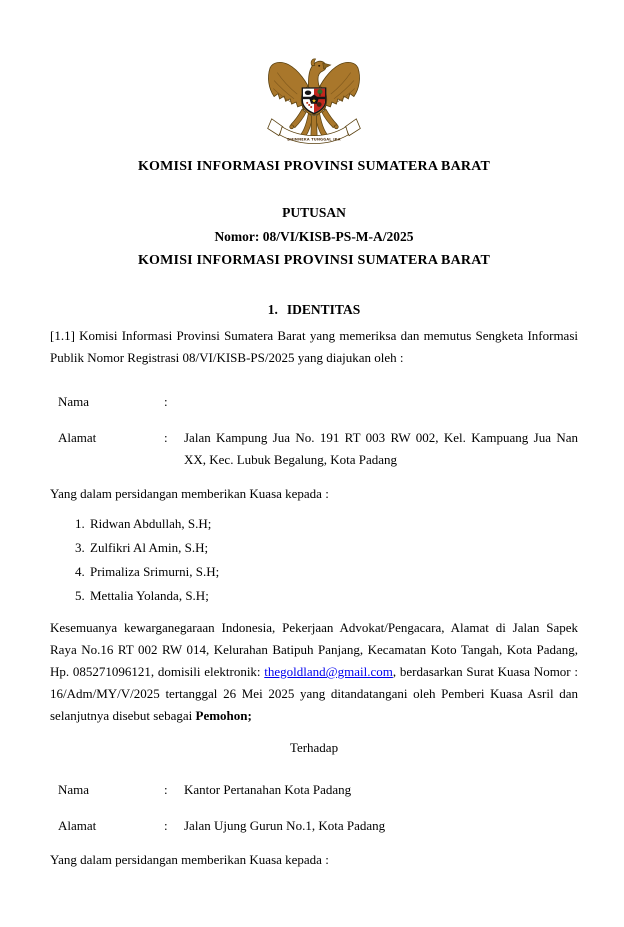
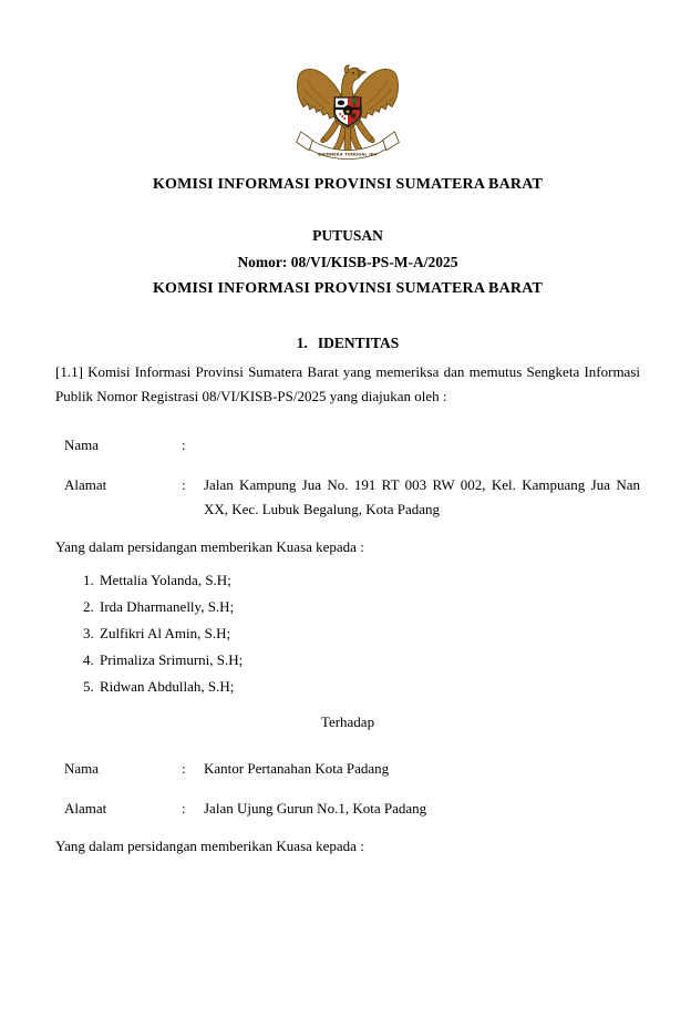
  KOMISI INFORMASI PROVINSI SUMATERA BARAT
  PUTUSAN
  Nomor: 08/VI/KISB-PS-M-A/2025
  KOMISI INFORMASI PROVINSI SUMATERA BARAT
  1. IDENTITAS
  [1.1] Komisi Informasi Provinsi Sumatera Barat yang memeriksa dan memutus Sengketa Informasi Publik Nomor Registrasi 08/VI/KISB-PS/2025 yang diajukan oleh :
  Nama
  :
  Alamat
  :
  Jalan Kampung Jua No. 191 RT 003 RW 002, Kel. Kampuang Jua Nan XX, Kec. Lubuk Begalung, Kota Padang
  Yang dalam persidangan memberikan Kuasa kepada :
  1.
- Ridwan Abdullah, S.H;
+ Mettalia Yolanda, S.H;
+ 2.
+ Irda Dharmanelly, S.H;
  3.
  Zulfikri Al Amin, S.H;
  4.
  Primaliza Srimurni, S.H;
  5.
- Mettalia Yolanda, S.H;
+ Ridwan Abdullah, S.H;
- Kesemuanya kewarganegaraan Indonesia, Pekerjaan Advokat/Pengacara, Alamat di Jalan Sapek Raya No.16 RT 002 RW 014, Kelurahan Batipuh Panjang, Kecamatan Koto Tangah, Kota Padang, Hp. 085271096121, domisili elektronik: thegoldland@gmail.com, berdasarkan Surat Kuasa Nomor : 16/Adm/MY/V/2025 tertanggal 26 Mei 2025 yang ditandatangani oleh Pemberi Kuasa Asril dan selanjutnya disebut sebagai Pemohon;
  Terhadap
  Nama
  :
  Kantor Pertanahan Kota Padang
  Alamat
  :
  Jalan Ujung Gurun No.1, Kota Padang
  Yang dalam persidangan memberikan Kuasa kepada :
